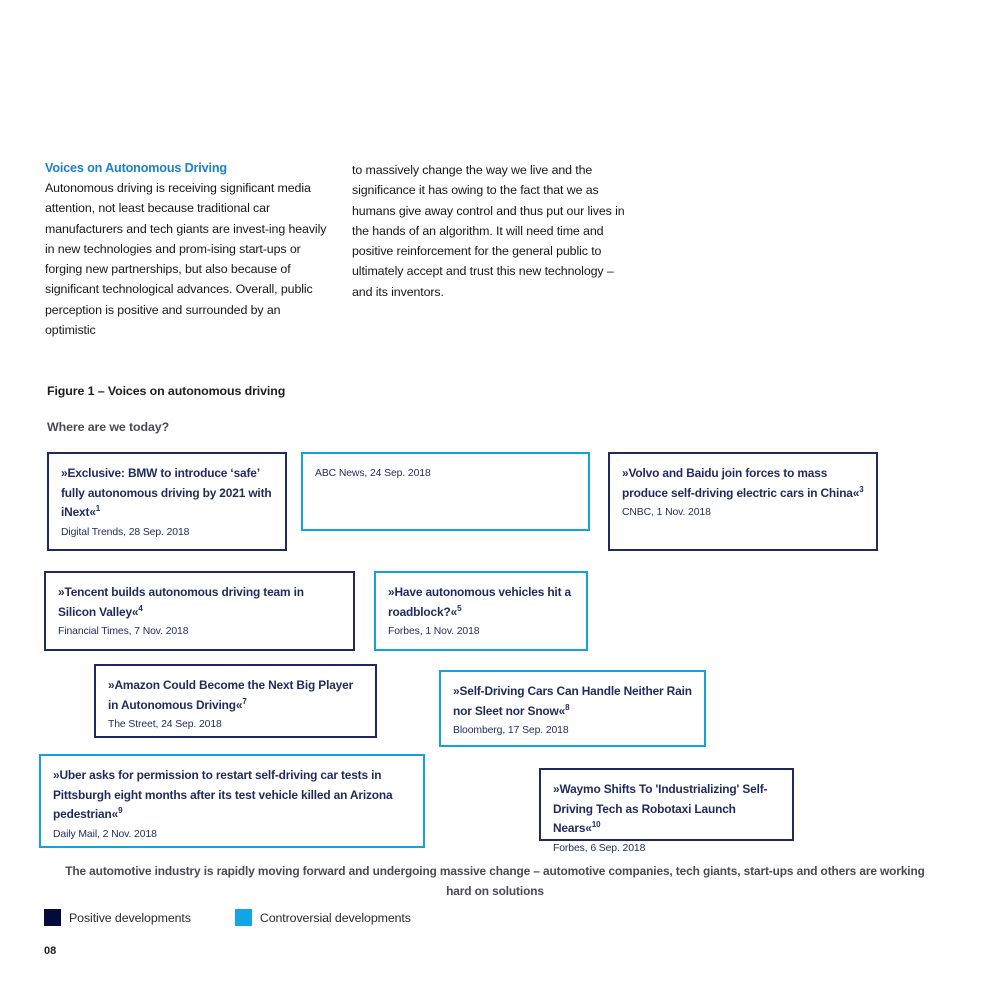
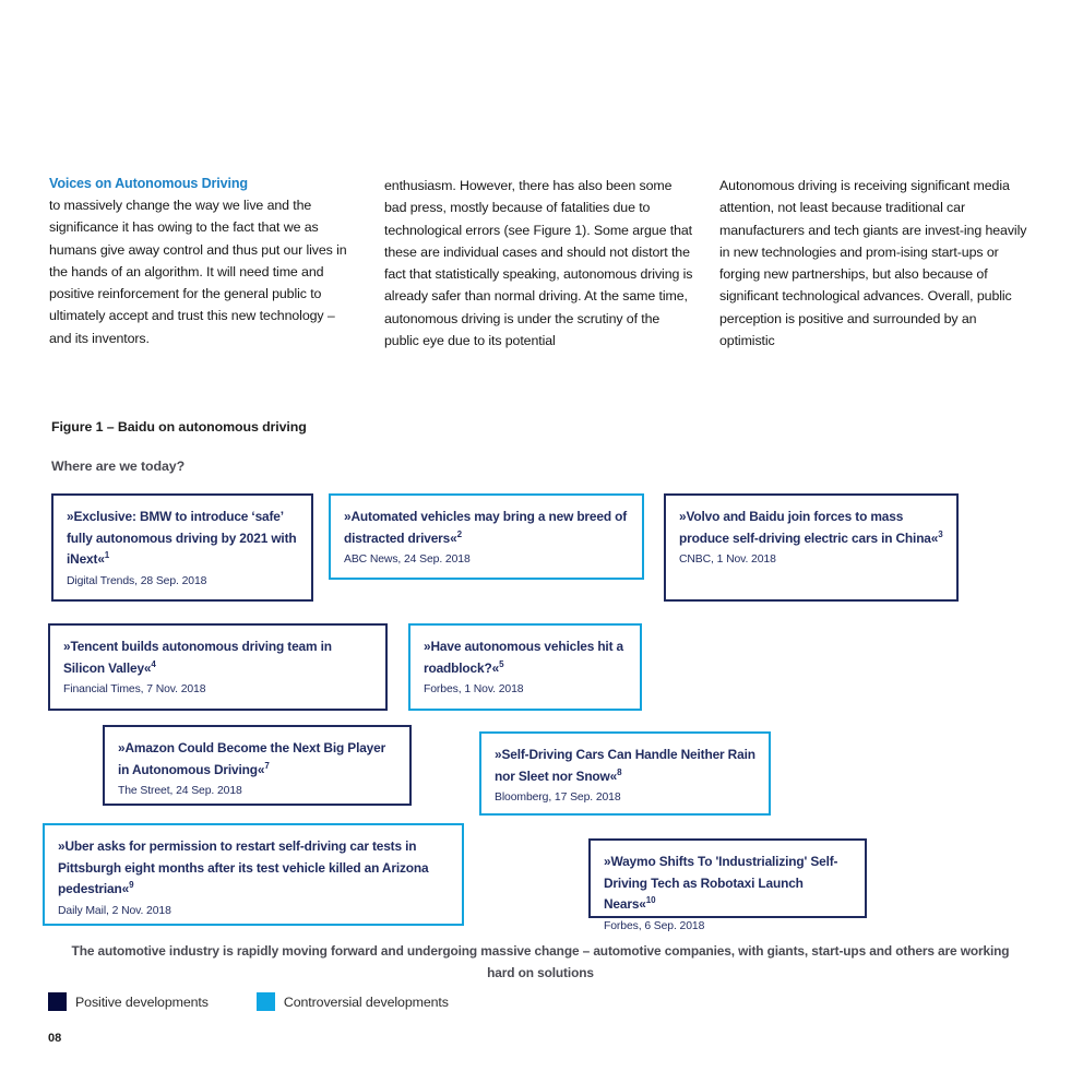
  Voices on Autonomous Driving
- Autonomous driving is receiving significant media attention, not least because traditional car manufacturers and tech giants are invest-ing heavily in new technologies and prom-ising start-ups or forging new partnerships, but also because of significant technological advances. Overall, public perception is positive and surrounded by an optimistic
+ to massively change the way we live and the significance it has owing to the fact that we as humans give away control and thus put our lives in the hands of an algorithm. It will need time and positive reinforcement for the general public to ultimately accept and trust this new technology – and its inventors.
+ enthusiasm. However, there has also been some bad press, mostly because of fatalities due to technological errors (see Figure 1). Some argue that these are individual cases and should not distort the fact that statistically speaking, autonomous driving is already safer than normal driving. At the same time, autonomous driving is under the scrutiny of the public eye due to its potential
- to massively change the way we live and the significance it has owing to the fact that we as humans give away control and thus put our lives in the hands of an algorithm. It will need time and positive reinforcement for the general public to ultimately accept and trust this new technology – and its inventors.
+ Autonomous driving is receiving significant media attention, not least because traditional car manufacturers and tech giants are invest-ing heavily in new technologies and prom-ising start-ups or forging new partnerships, but also because of significant technological advances. Overall, public perception is positive and surrounded by an optimistic
- Figure 1 – Voices on autonomous driving
+ Figure 1 – Baidu on autonomous driving
  Where are we today?
  »Exclusive: BMW to introduce ‘safe’ fully autonomous driving by 2021 with iNext«1
  Digital Trends, 28 Sep. 2018
+ »Automated vehicles may bring a new breed of distracted drivers«2
  ABC News, 24 Sep. 2018
  »Volvo and Baidu join forces to mass produce self-driving electric cars in China«3
  CNBC, 1 Nov. 2018
  »Tencent builds autonomous driving team in Silicon Valley«4
  Financial Times, 7 Nov. 2018
  »Have autonomous vehicles hit a roadblock?«5
  Forbes, 1 Nov. 2018
  »Amazon Could Become the Next Big Player in Autonomous Driving«7
  The Street, 24 Sep. 2018
  »Self-Driving Cars Can Handle Neither Rain nor Sleet nor Snow«8
  Bloomberg, 17 Sep. 2018
  »Uber asks for permission to restart self-driving car tests in Pittsburgh eight months after its test vehicle killed an Arizona pedestrian«9
  Daily Mail, 2 Nov. 2018
  »Waymo Shifts To 'Industrializing' Self-Driving Tech as Robotaxi Launch Nears«10
  Forbes, 6 Sep. 2018
- The automotive industry is rapidly moving forward and undergoing massive change – automotive companies, tech giants, start-ups and others are working hard on solutions
+ The automotive industry is rapidly moving forward and undergoing massive change – automotive companies, with giants, start-ups and others are working hard on solutions
  Positive developments
  Controversial developments
  08
